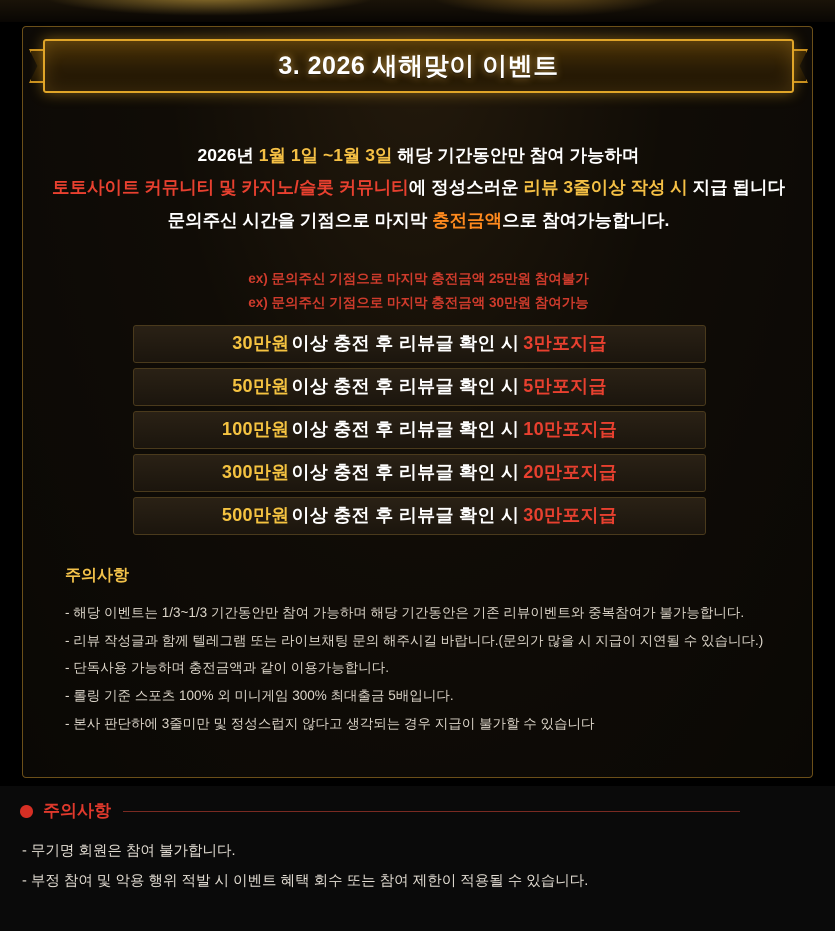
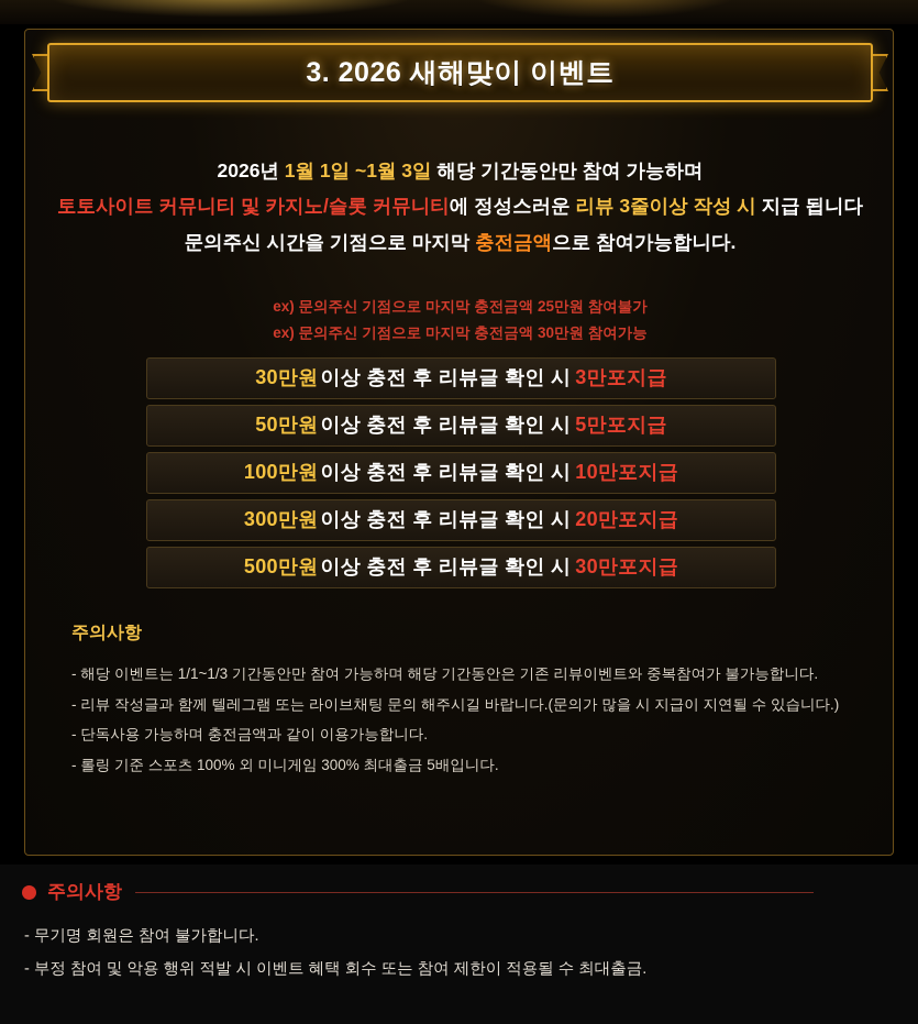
  3. 2026 새해맞이 이벤트
  2026년 1월 1일 ~1월 3일 해당 기간동안만 참여 가능하며
  토토사이트 커뮤니티 및 카지노/슬롯 커뮤니티에 정성스러운 리뷰 3줄이상 작성 시 지급 됩니다
  문의주신 시간을 기점으로 마지막 충전금액으로 참여가능합니다.
  ex) 문의주신 기점으로 마지막 충전금액 25만원 참여불가
  ex) 문의주신 기점으로 마지막 충전금액 30만원 참여가능
  30만원
  이상 충전 후 리뷰글 확인 시
  3만포지급
  50만원
  이상 충전 후 리뷰글 확인 시
  5만포지급
  100만원
  이상 충전 후 리뷰글 확인 시
  10만포지급
  300만원
  이상 충전 후 리뷰글 확인 시
  20만포지급
  500만원
  이상 충전 후 리뷰글 확인 시
  30만포지급
  주의사항
- - 해당 이벤트는 1/3~1/3 기간동안만 참여 가능하며 해당 기간동안은 기존 리뷰이벤트와 중복참여가 불가능합니다.
+ - 해당 이벤트는 1/1~1/3 기간동안만 참여 가능하며 해당 기간동안은 기존 리뷰이벤트와 중복참여가 불가능합니다.
  - 리뷰 작성글과 함께 텔레그램 또는 라이브채팅 문의 해주시길 바랍니다.(문의가 많을 시 지급이 지연될 수 있습니다.)
  - 단독사용 가능하며 충전금액과 같이 이용가능합니다.
  - 롤링 기준 스포츠 100% 외 미니게임 300% 최대출금 5배입니다.
- - 본사 판단하에 3줄미만 및 정성스럽지 않다고 생각되는 경우 지급이 불가할 수 있습니다
  주의사항
  - 무기명 회원은 참여 불가합니다.
- - 부정 참여 및 악용 행위 적발 시 이벤트 혜택 회수 또는 참여 제한이 적용될 수 있습니다.
+ - 부정 참여 및 악용 행위 적발 시 이벤트 혜택 회수 또는 참여 제한이 적용될 수 최대출금.
